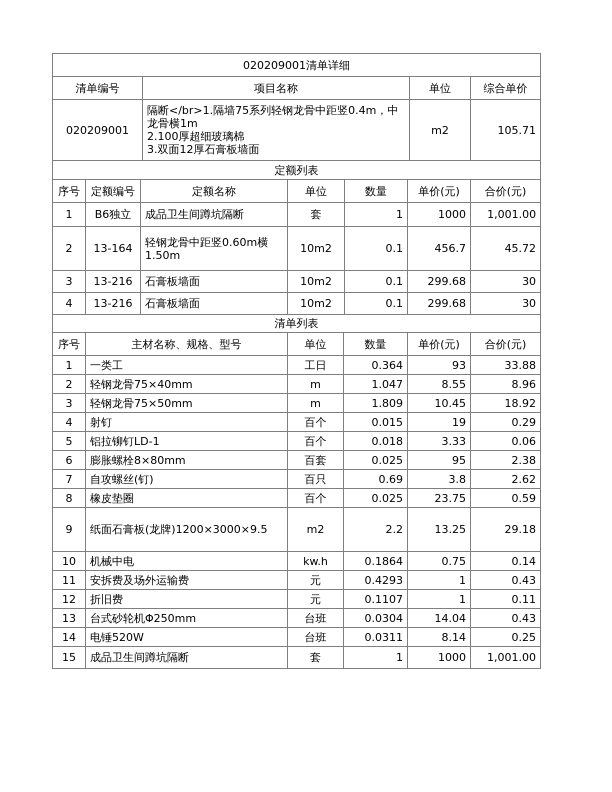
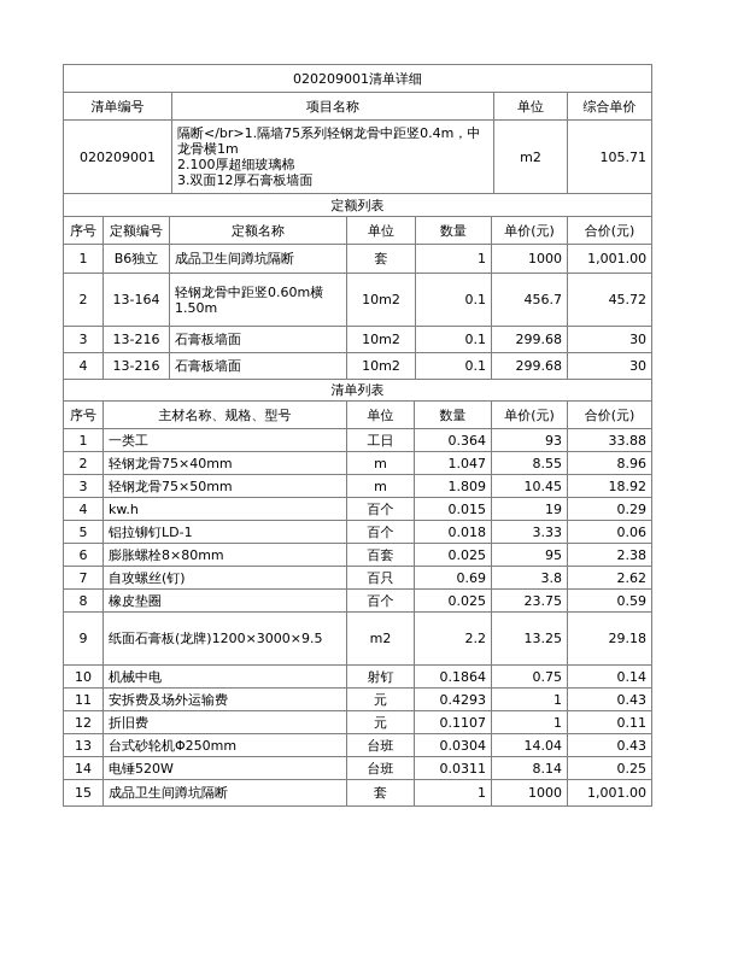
  020209001清单详细
  清单编号	项目名称	单位	综合单价
  020209001	隔断</br>1.隔墙75系列轻钢龙骨中距竖0.4m，中龙骨横1m 2.100厚超细玻璃棉 3.双面12厚石膏板墙面	m2	105.71
  定额列表
  序号	定额编号	定额名称	单位	数量	单价(元)	合价(元)
  1	B6独立	成品卫生间蹲坑隔断	套	1	1000	1,001.00
  2	13-164	轻钢龙骨中距竖0.60m横1.50m	10m2	0.1	456.7	45.72
  3	13-216	石膏板墙面	10m2	0.1	299.68	30
  4	13-216	石膏板墙面	10m2	0.1	299.68	30
  清单列表
  序号	主材名称、规格、型号	单位	数量	单价(元)	合价(元)
  1	一类工	工日	0.364	93	33.88
  2	轻钢龙骨75×40mm	m	1.047	8.55	8.96
  3	轻钢龙骨75×50mm	m	1.809	10.45	18.92
- 4	射钉	百个	0.015	19	0.29
+ 4	kw.h	百个	0.015	19	0.29
  5	铝拉铆钉LD-1	百个	0.018	3.33	0.06
  6	膨胀螺栓8×80mm	百套	0.025	95	2.38
  7	自攻螺丝(钉)	百只	0.69	3.8	2.62
  8	橡皮垫圈	百个	0.025	23.75	0.59
  9	纸面石膏板(龙牌)1200×3000×9.5	m2	2.2	13.25	29.18
- 10	机械中电	kw.h	0.1864	0.75	0.14
+ 10	机械中电	射钉	0.1864	0.75	0.14
  11	安拆费及场外运输费	元	0.4293	1	0.43
  12	折旧费	元	0.1107	1	0.11
  13	台式砂轮机Φ250mm	台班	0.0304	14.04	0.43
  14	电锤520W	台班	0.0311	8.14	0.25
  15	成品卫生间蹲坑隔断	套	1	1000	1,001.00
